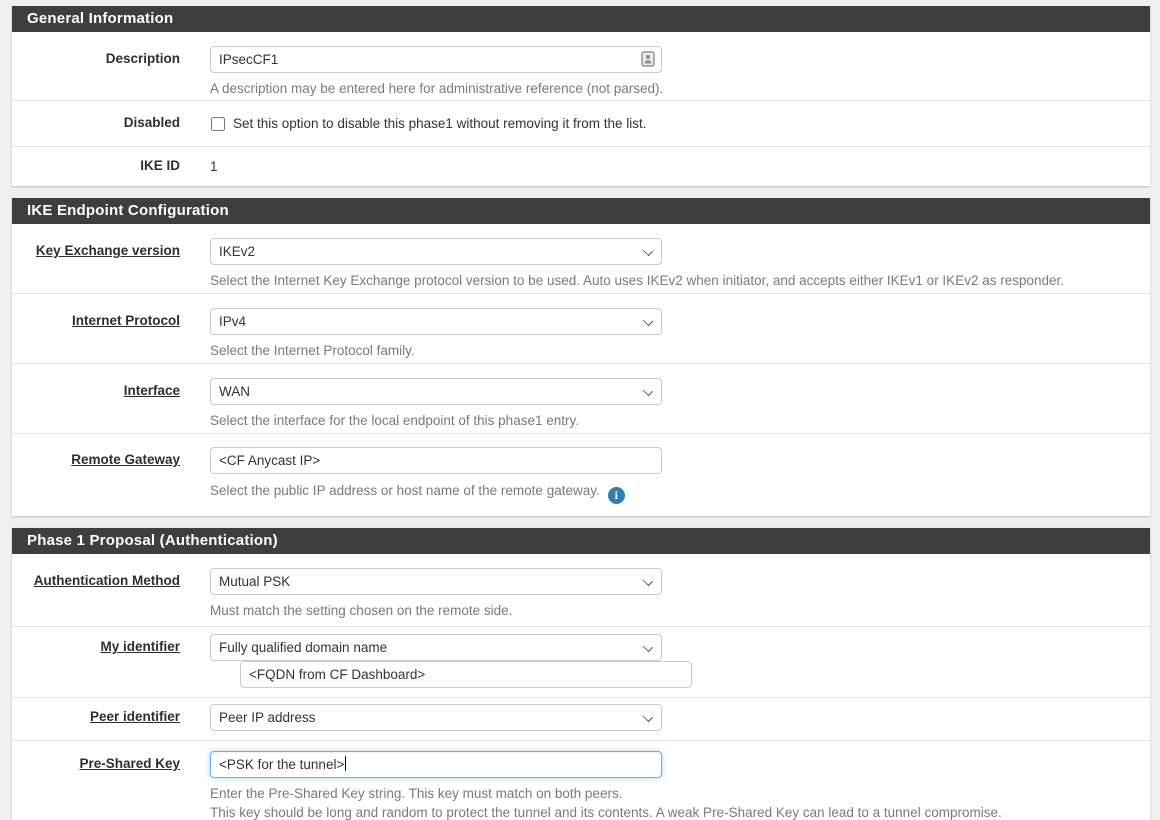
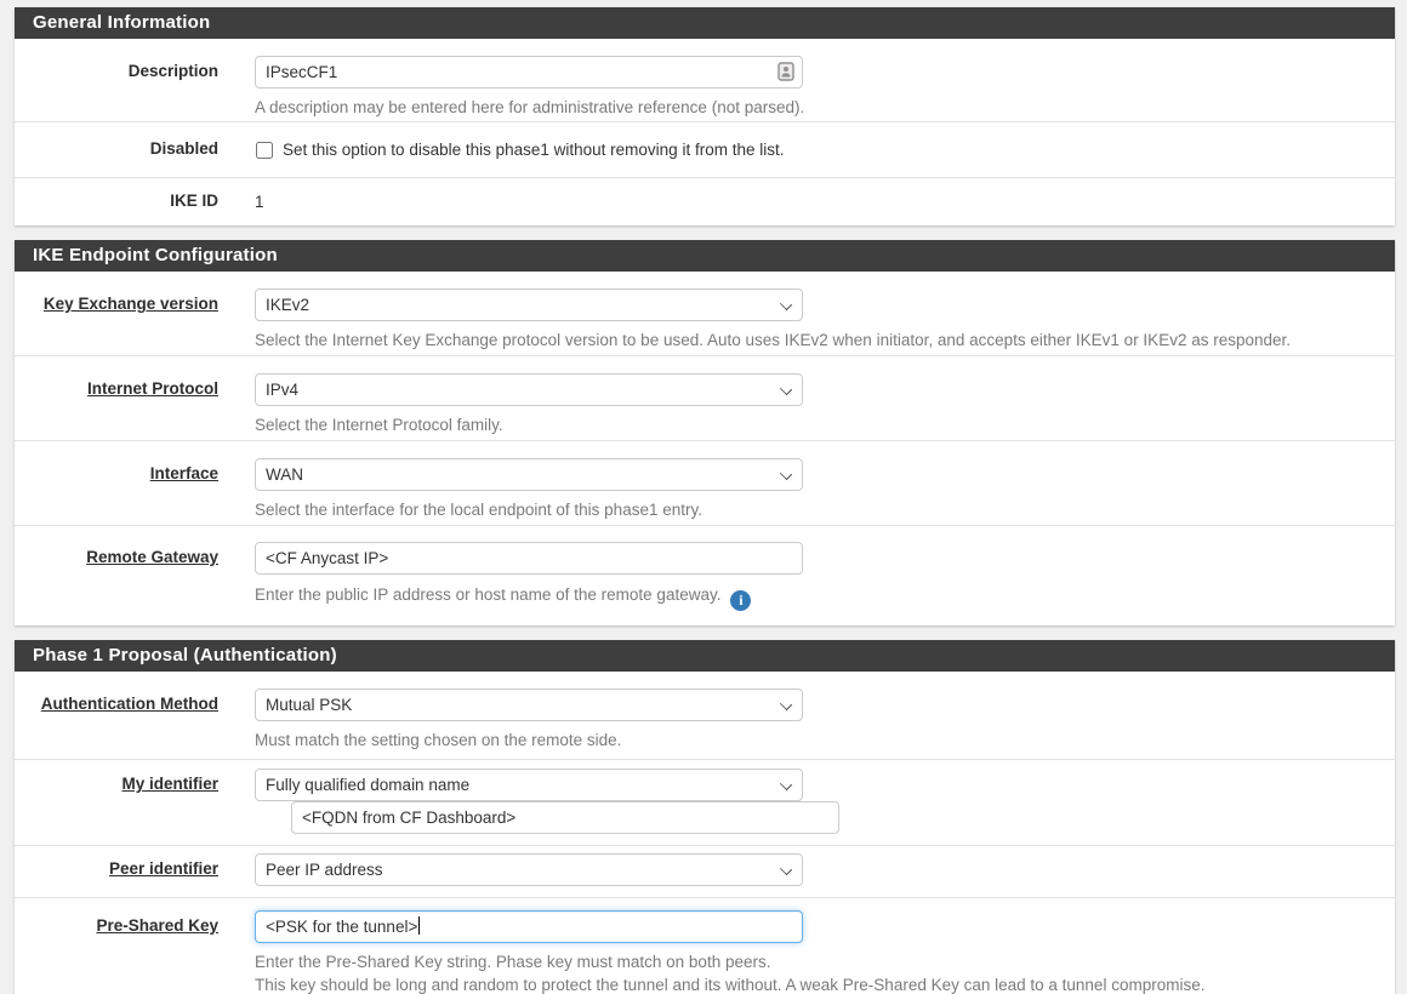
  General Information
  Description
  IPsecCF1
  A description may be entered here for administrative reference (not parsed).
  Disabled
  Set this option to disable this phase1 without removing it from the list.
  IKE ID
  1
  IKE Endpoint Configuration
  Key Exchange version
  IKEv2
  Select the Internet Key Exchange protocol version to be used. Auto uses IKEv2 when initiator, and accepts either IKEv1 or IKEv2 as responder.
  Internet Protocol
  IPv4
  Select the Internet Protocol family.
  Interface
  WAN
  Select the interface for the local endpoint of this phase1 entry.
  Remote Gateway
  <CF Anycast IP>
- Select the public IP address or host name of the remote gateway. i
+ Enter the public IP address or host name of the remote gateway. i
  Phase 1 Proposal (Authentication)
  Authentication Method
  Mutual PSK
  Must match the setting chosen on the remote side.
  My identifier
  Fully qualified domain name <FQDN from CF Dashboard>
  Peer identifier
  Peer IP address
  Pre-Shared Key
  <PSK for the tunnel>
- Enter the Pre-Shared Key string. This key must match on both peers.
+ Enter the Pre-Shared Key string. Phase key must match on both peers.
- This key should be long and random to protect the tunnel and its contents. A weak Pre-Shared Key can lead to a tunnel compromise.
+ This key should be long and random to protect the tunnel and its without. A weak Pre-Shared Key can lead to a tunnel compromise.
